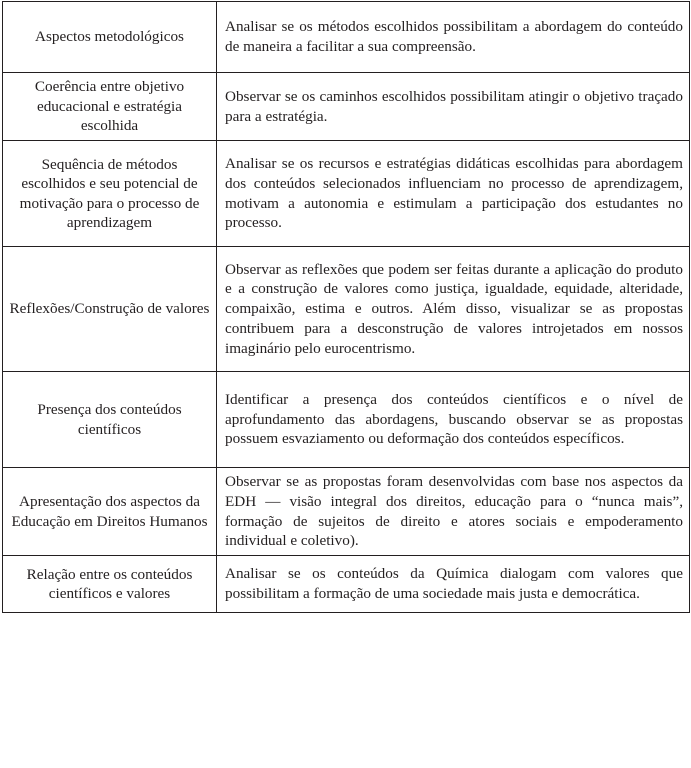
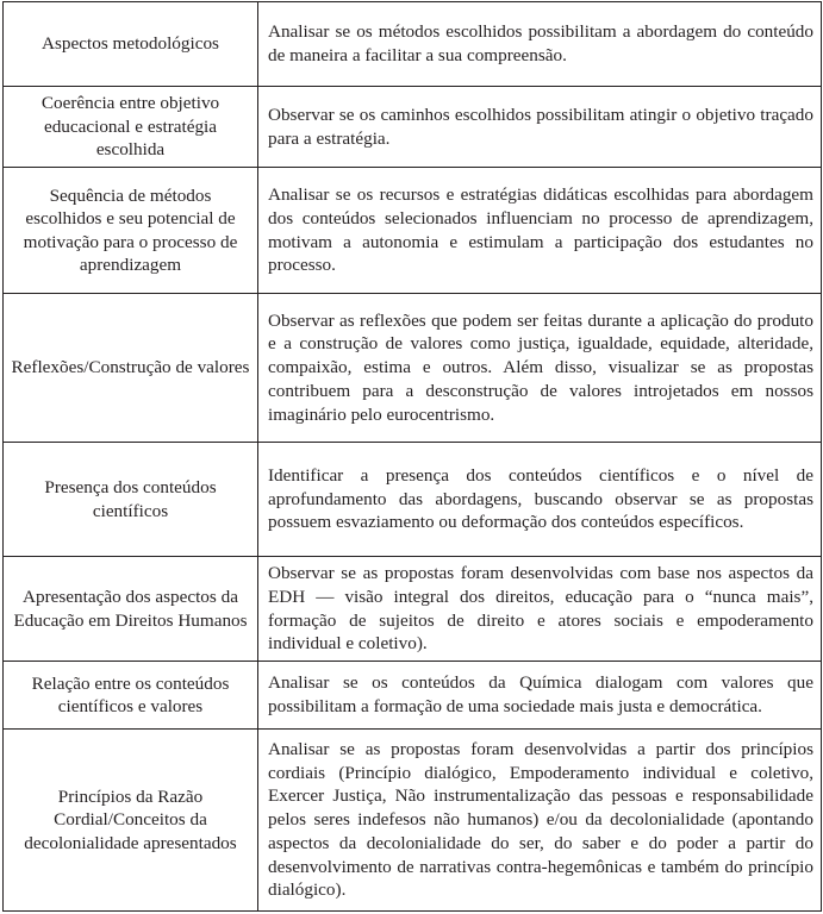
  Aspectos metodológicos	Analisar se os métodos escolhidos possibilitam a abordagem do conteúdo de maneira a facilitar a sua compreensão.
  Coerência entre objetivo educacional e estratégia escolhida	Observar se os caminhos escolhidos possibilitam atingir o objetivo traçado para a estratégia.
  Sequência de métodos escolhidos e seu potencial de motivação para o processo de aprendizagem	Analisar se os recursos e estratégias didáticas escolhidas para abordagem dos conteúdos selecionados influenciam no processo de aprendizagem, motivam a autonomia e estimulam a participação dos estudantes no processo.
  Reflexões/Construção de valores	Observar as reflexões que podem ser feitas durante a aplicação do produto e a construção de valores como justiça, igualdade, equidade, alteridade, compaixão, estima e outros. Além disso, visualizar se as propostas contribuem para a desconstrução de valores introjetados em nossos imaginário pelo eurocentrismo.
  Presença dos conteúdos científicos	Identificar a presença dos conteúdos científicos e o nível de aprofundamento das abordagens, buscando observar se as propostas possuem esvaziamento ou deformação dos conteúdos específicos.
  Apresentação dos aspectos da Educação em Direitos Humanos	Observar se as propostas foram desenvolvidas com base nos aspectos da EDH — visão integral dos direitos, educação para o “nunca mais”, formação de sujeitos de direito e atores sociais e empoderamento individual e coletivo).
  Relação entre os conteúdos científicos e valores	Analisar se os conteúdos da Química dialogam com valores que possibilitam a formação de uma sociedade mais justa e democrática.
+ Princípios da Razão Cordial/Conceitos da decolonialidade apresentados	Analisar se as propostas foram desenvolvidas a partir dos princípios cordiais (Princípio dialógico, Empoderamento individual e coletivo, Exercer Justiça, Não instrumentalização das pessoas e responsabilidade pelos seres indefesos não humanos) e/ou da decolonialidade (apontando aspectos da decolonialidade do ser, do saber e do poder a partir do desenvolvimento de narrativas contra-hegemônicas e também do princípio dialógico).
